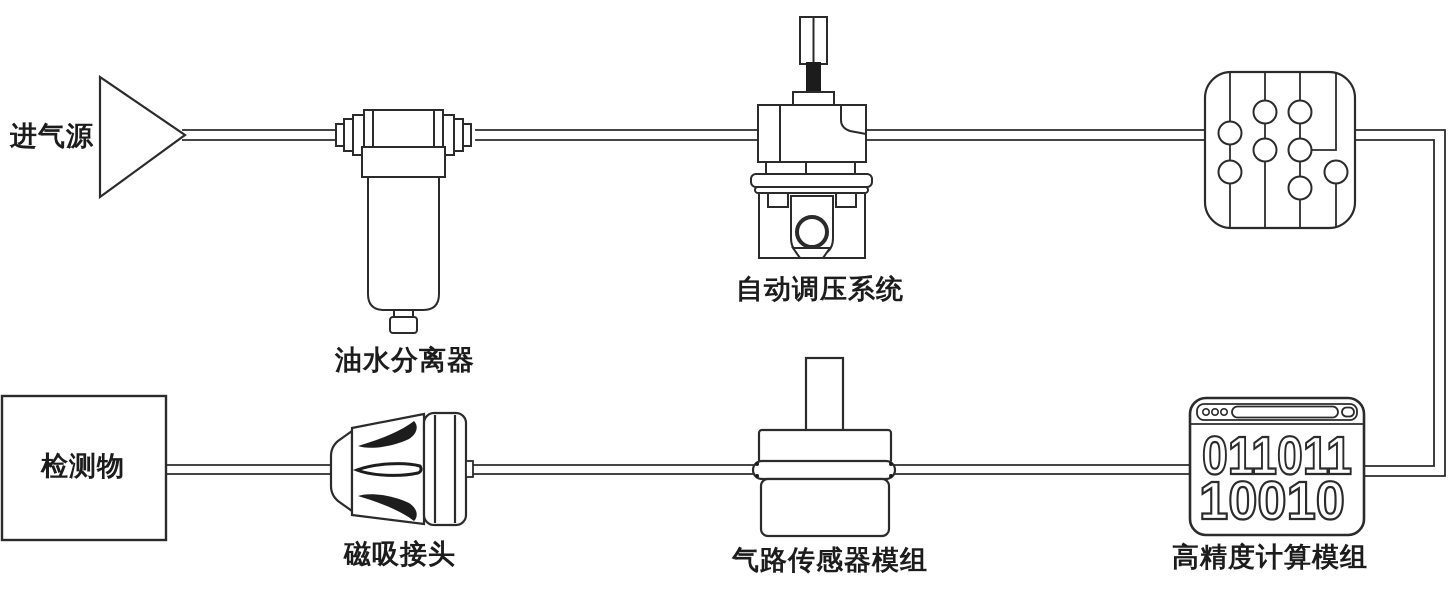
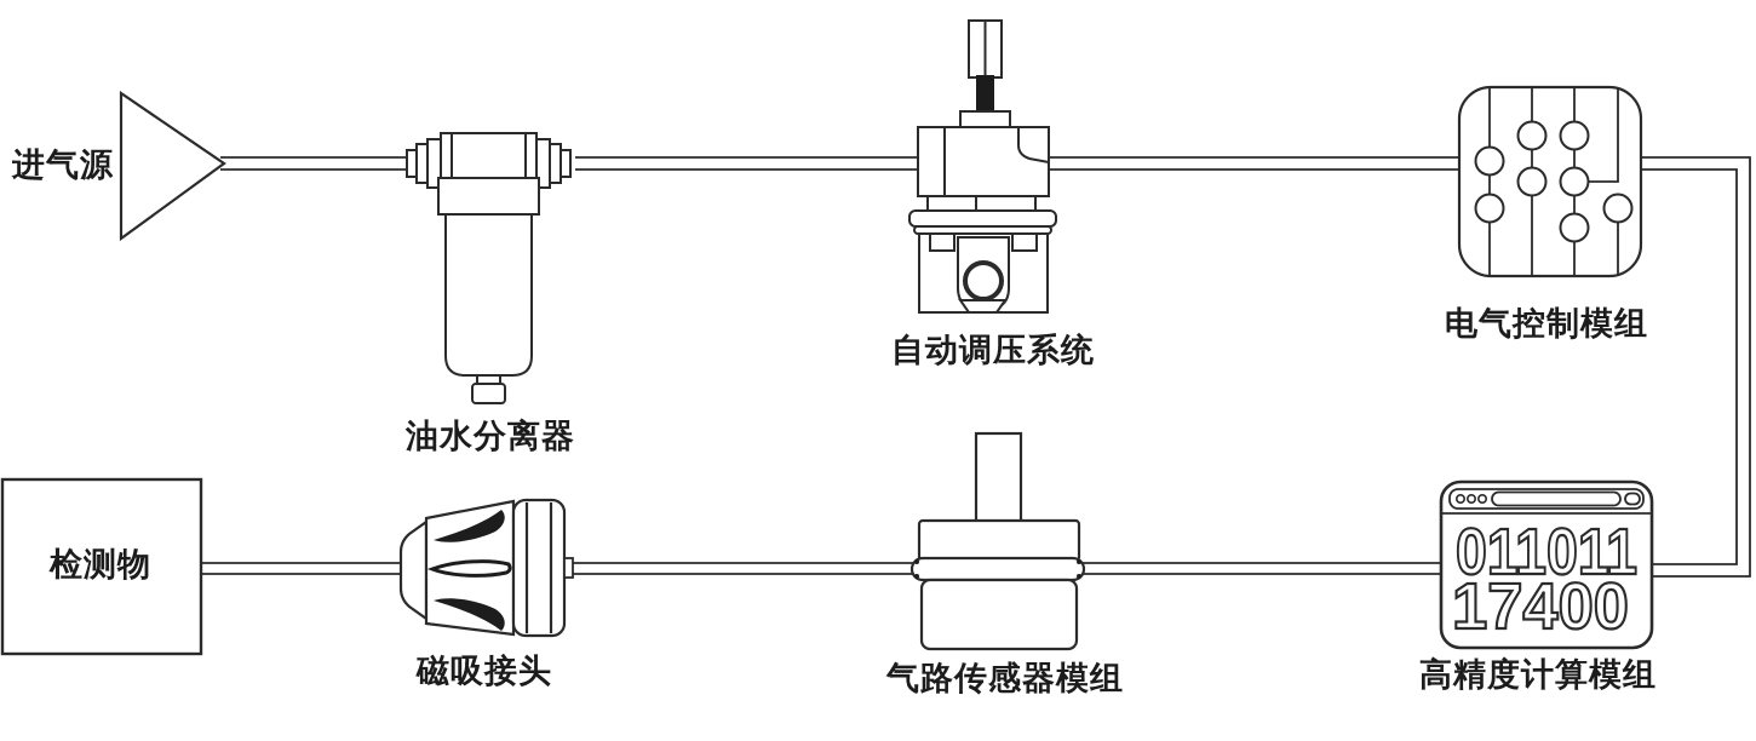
  011011
- 10010
+ 17400
  进气源
  油水分离器
  自动调压系统
+ 电气控制模组
  检测物
  磁吸接头
  气路传感器模组
  高精度计算模组
